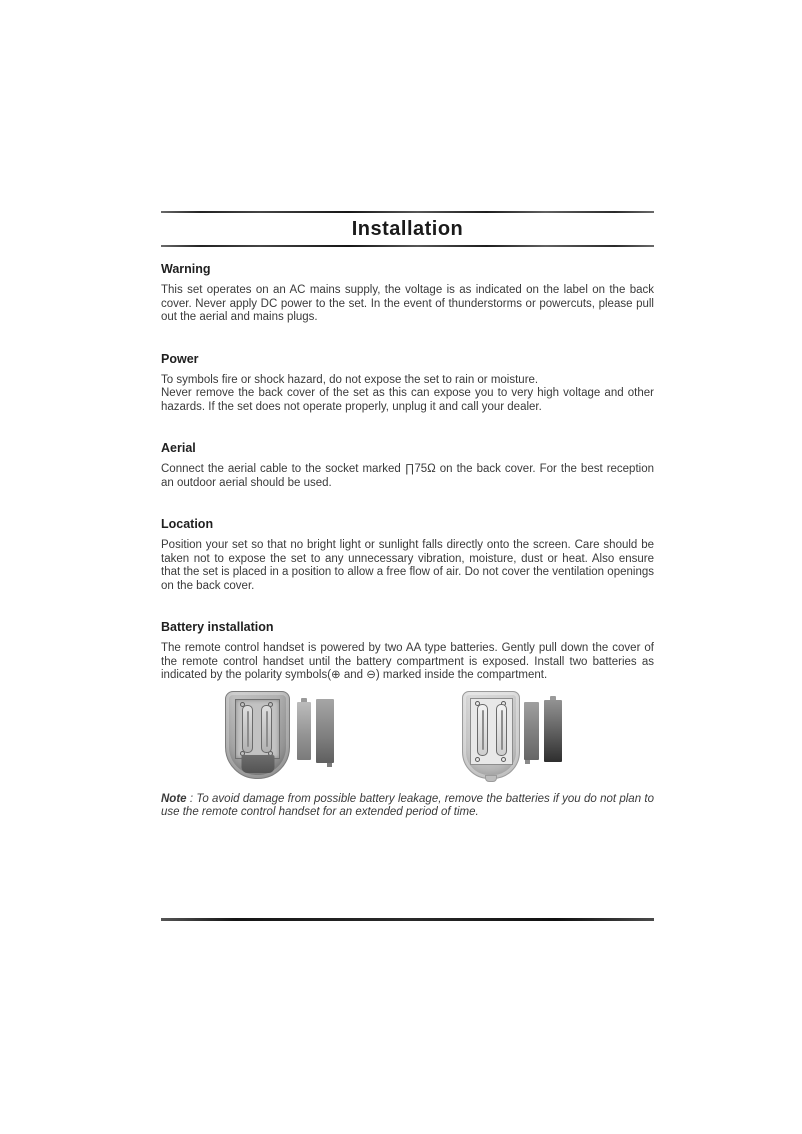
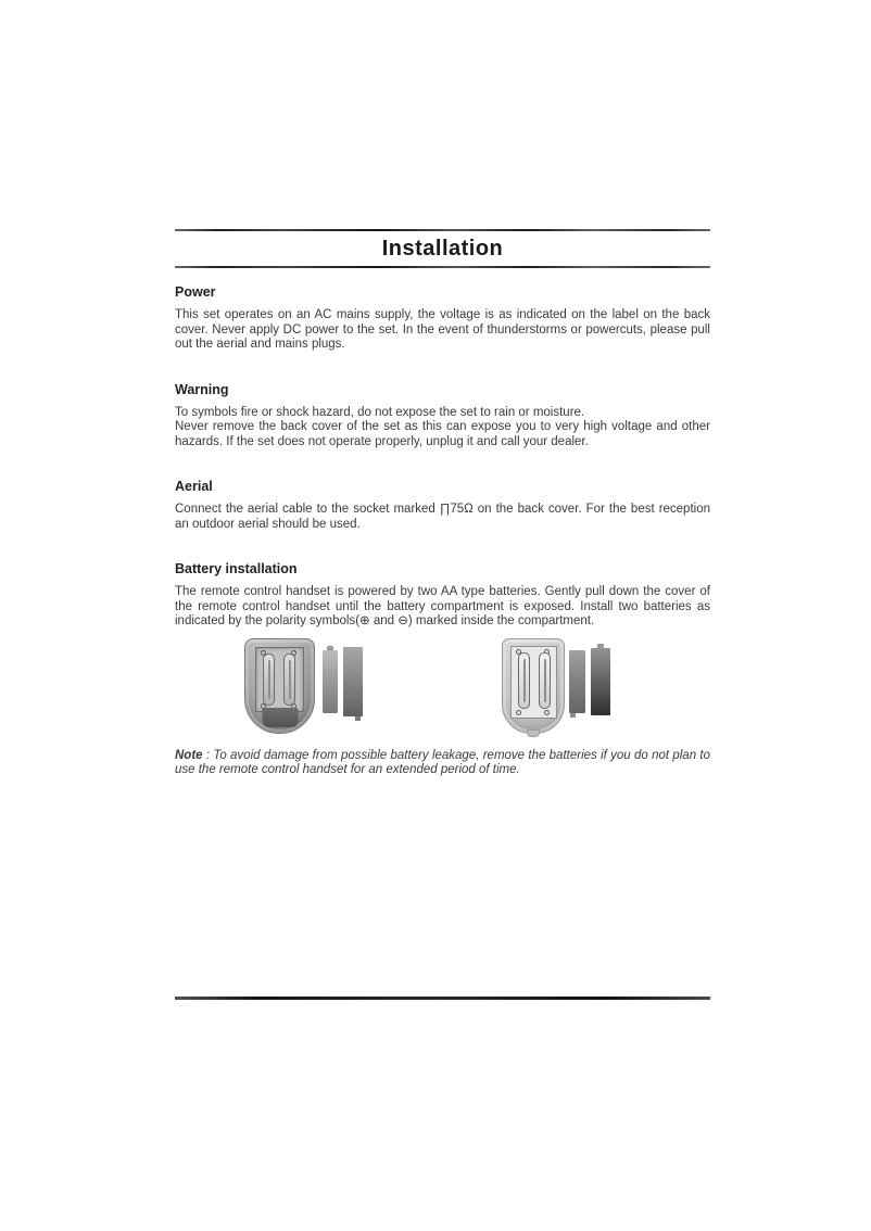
  Installation
- Warning
+ Power
  This set operates on an AC mains supply, the voltage is as indicated on the label on the back cover. Never apply DC power to the set. In the event of thunderstorms or powercuts, please pull out the aerial and mains plugs.
- Power
+ Warning
  To symbols fire or shock hazard, do not expose the set to rain or moisture.
  Never remove the back cover of the set as this can expose you to very high voltage and other hazards. If the set does not operate properly, unplug it and call your dealer.
  Aerial
  Connect the aerial cable to the socket marked ∏75Ω on the back cover. For the best reception an outdoor aerial should be used.
- Location
- Position your set so that no bright light or sunlight falls directly onto the screen. Care should be taken not to expose the set to any unnecessary vibration, moisture, dust or heat. Also ensure that the set is placed in a position to allow a free flow of air. Do not cover the ventilation openings on the back cover.
  Battery installation
  The remote control handset is powered by two AA type batteries. Gently pull down the cover of the remote control handset until the battery compartment is exposed. Install two batteries as indicated by the polarity symbols(⊕ and ⊖) marked inside the compartment.
  Note : To avoid damage from possible battery leakage, remove the batteries if you do not plan to use the remote control handset for an extended period of time.
